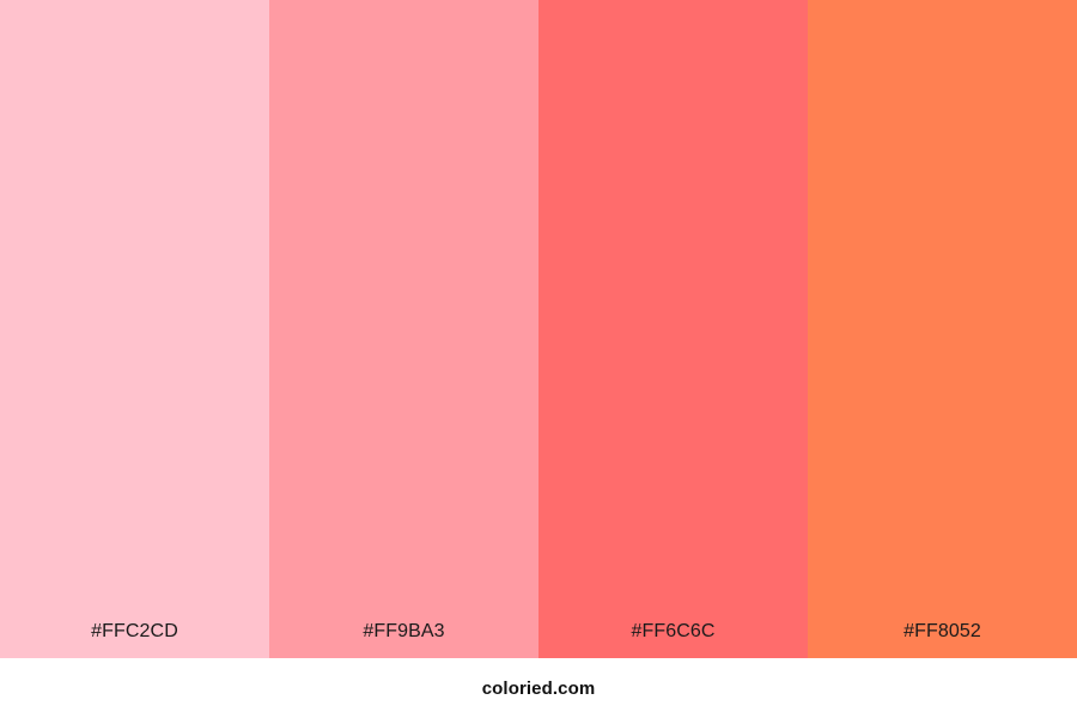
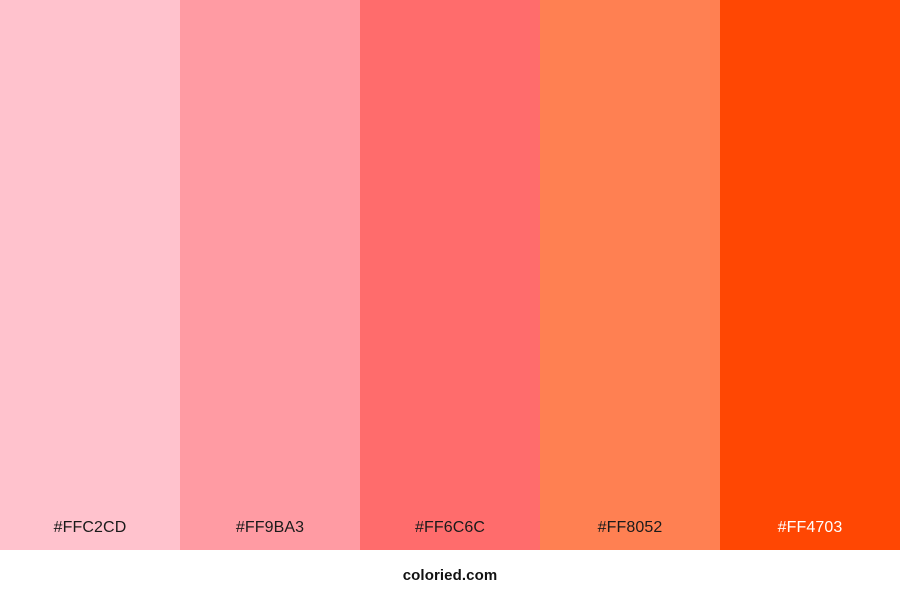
  #FFC2CD
  #FF9BA3
  #FF6C6C
  #FF8052
+ #FF4703
  coloried.com
